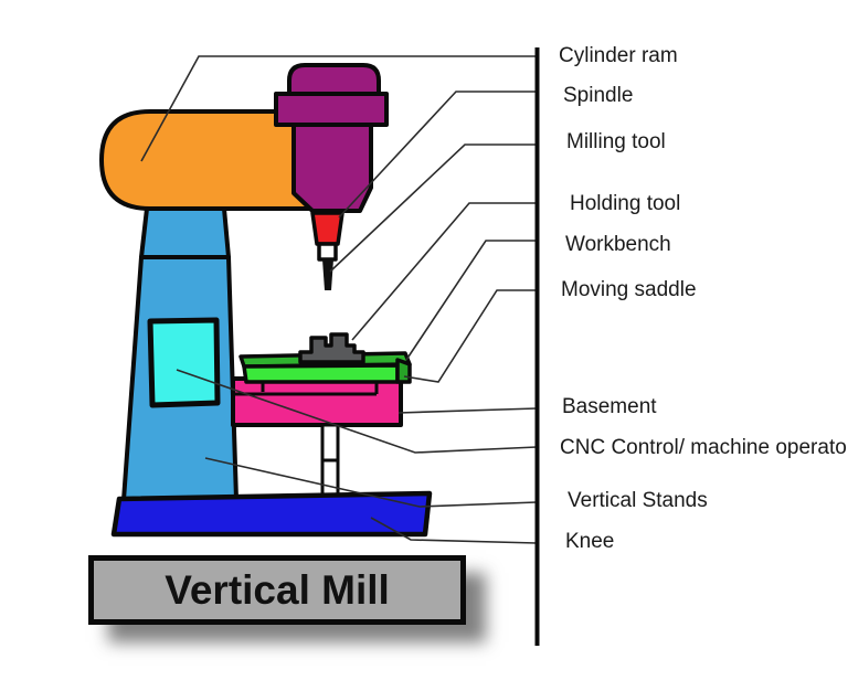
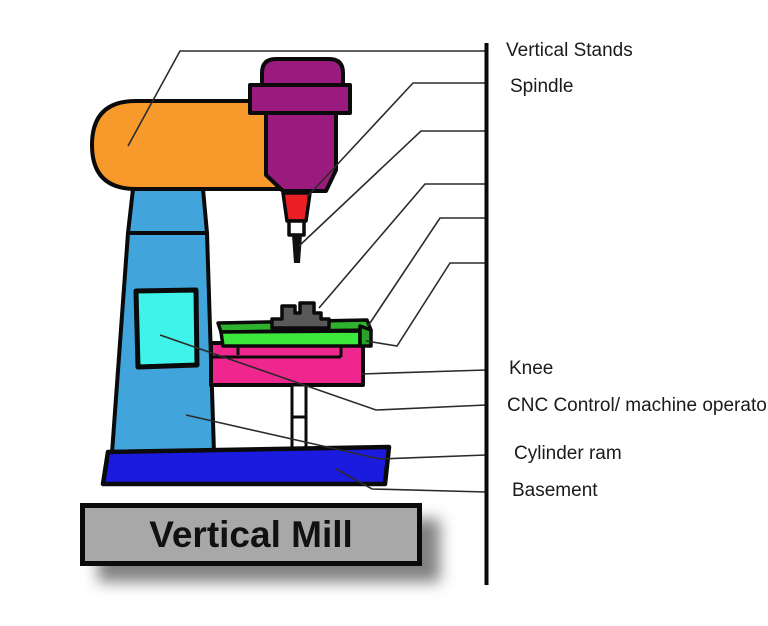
- Cylinder ram
+ Vertical Stands
  Spindle
- Milling tool
- Holding tool
- Workbench
- Moving saddle
- Basement
+ Knee
  CNC Control/ machine operato
- Vertical Stands
+ Cylinder ram
- Knee
+ Basement
  Vertical Mill
